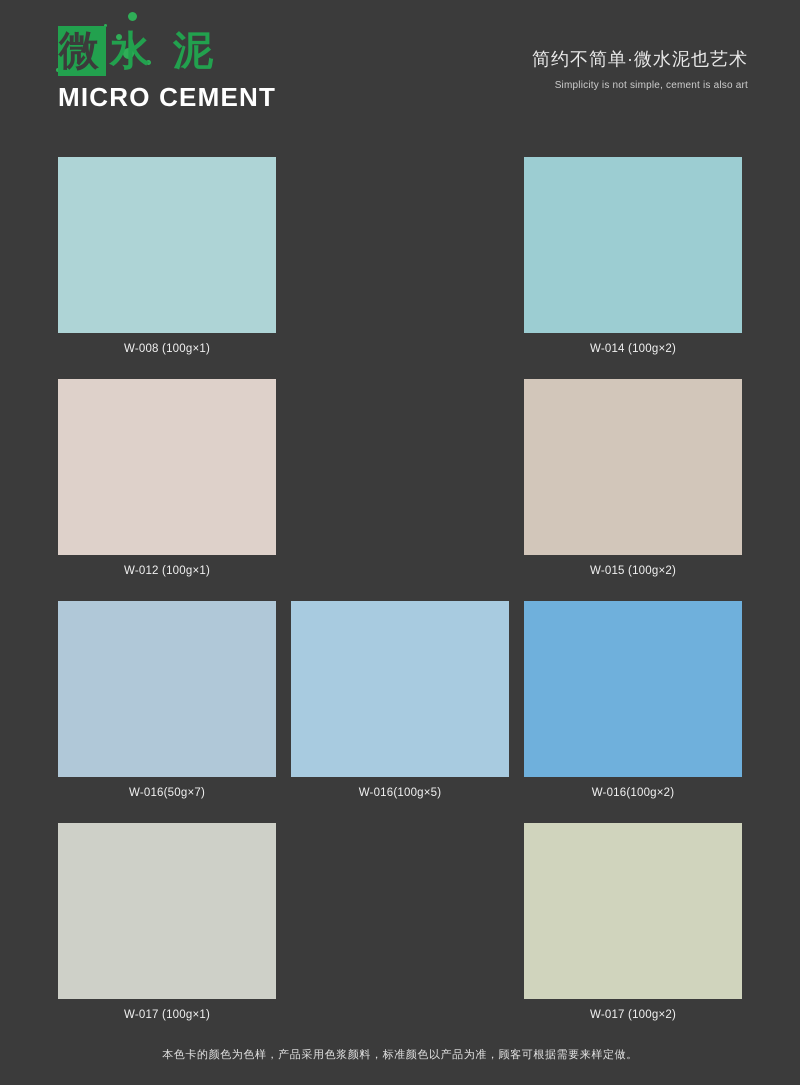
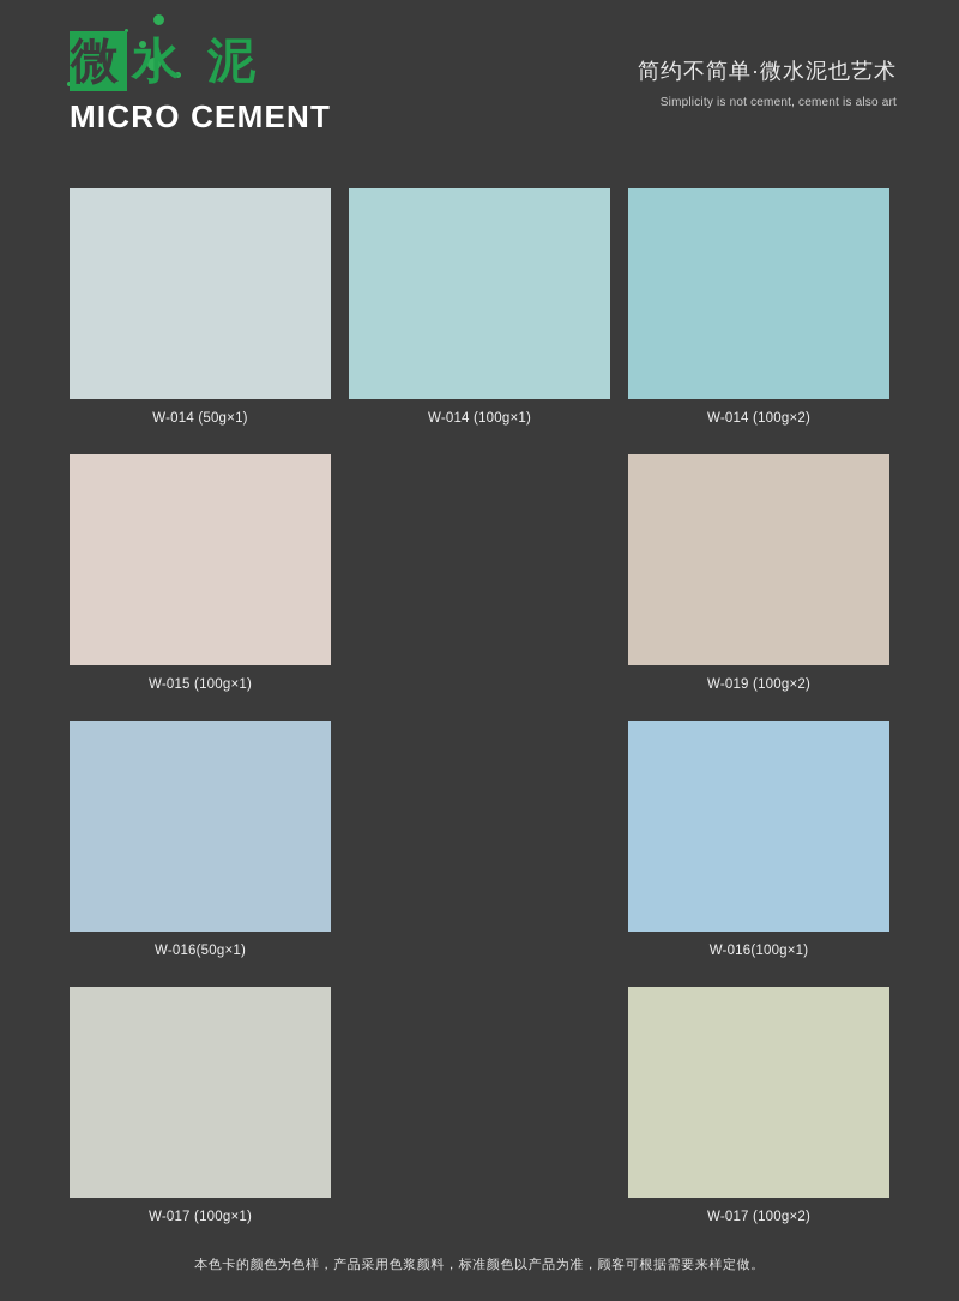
  微水 泥
  MICRO CEMENT
  简约不简单·微水泥也艺术
- Simplicity is not simple, cement is also art
+ Simplicity is not cement, cement is also art
+ W-014 (50g×1)
- W-008 (100g×1)
+ W-014 (100g×1)
  W-014 (100g×2)
- W-012 (100g×1)
+ W-015 (100g×1)
- W-015 (100g×2)
+ W-019 (100g×2)
- W-016(50g×7)
+ W-016(50g×1)
- W-016(100g×5)
+ W-016(100g×1)
- W-016(100g×2)
  W-017 (100g×1)
  W-017 (100g×2)
  本色卡的颜色为色样，产品采用色浆颜料，标准颜色以产品为准，顾客可根据需要来样定做。
